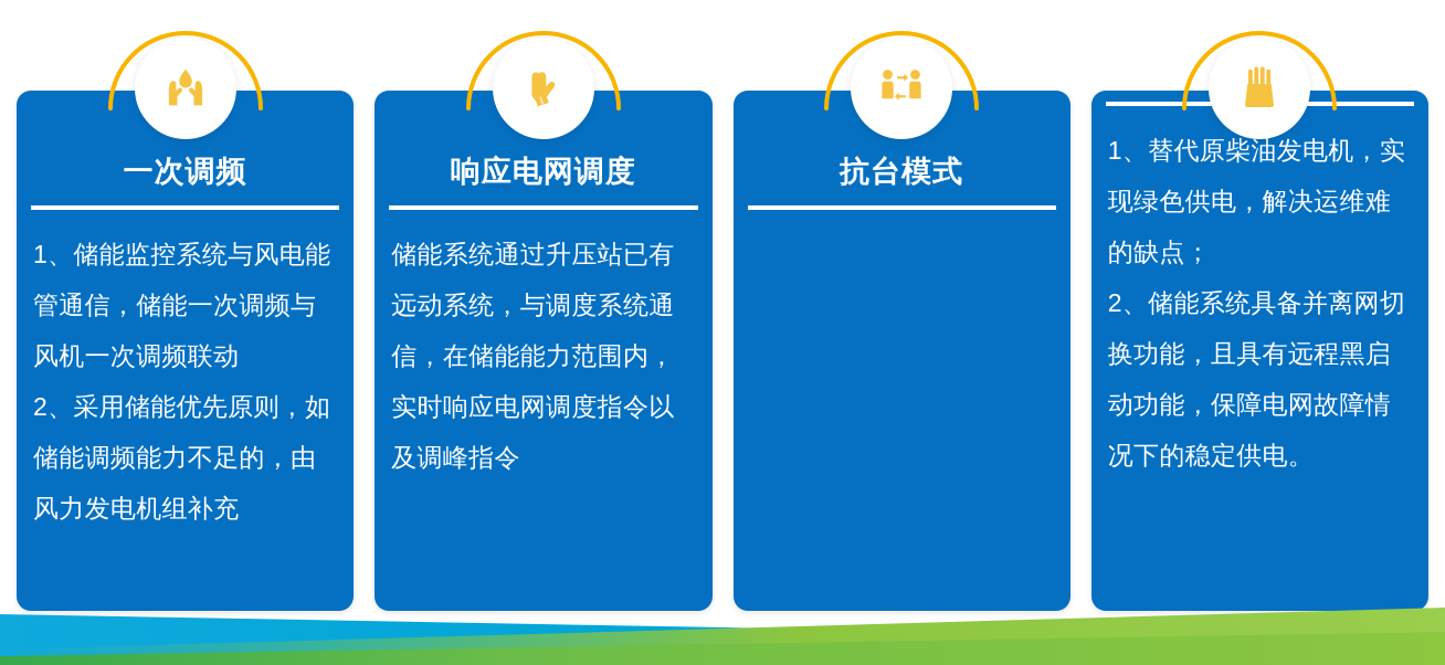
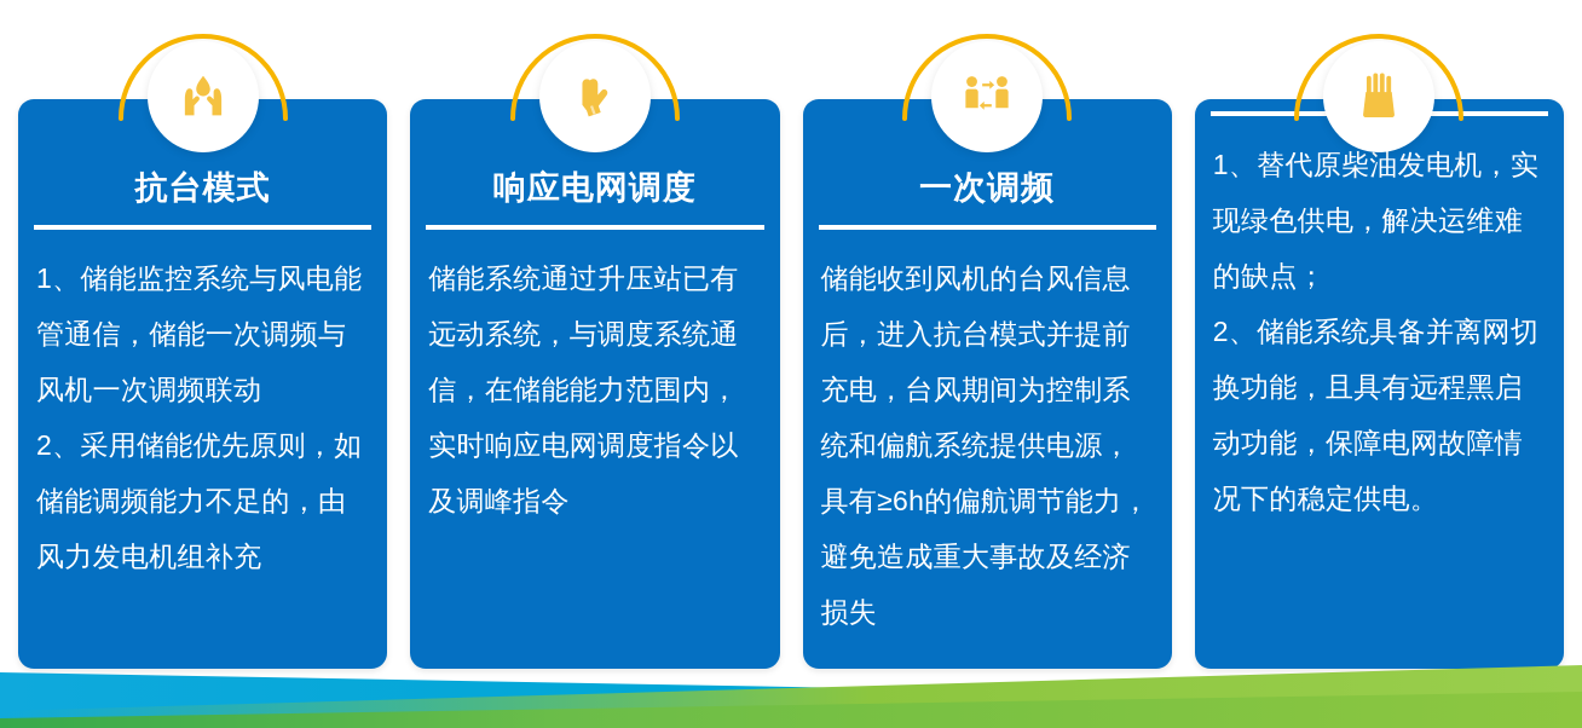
- 一次调频
+ 抗台模式
  1、储能监控系统与风电能管通信，储能一次调频与风机一次调频联动
  2、采用储能优先原则，如储能调频能力不足的，由风力发电机组补充
  响应电网调度
  储能系统通过升压站已有远动系统，与调度系统通信，在储能能力范围内，实时响应电网调度指令以及调峰指令
- 抗台模式
+ 一次调频
+ 储能收到风机的台风信息后，进入抗台模式并提前充电，台风期间为控制系统和偏航系统提供电源，具有≥6h的偏航调节能力，避免造成重大事故及经济损失
  1、替代原柴油发电机，实现绿色供电，解决运维难的缺点；
  2、储能系统具备并离网切换功能，且具有远程黑启动功能，保障电网故障情况下的稳定供电。
